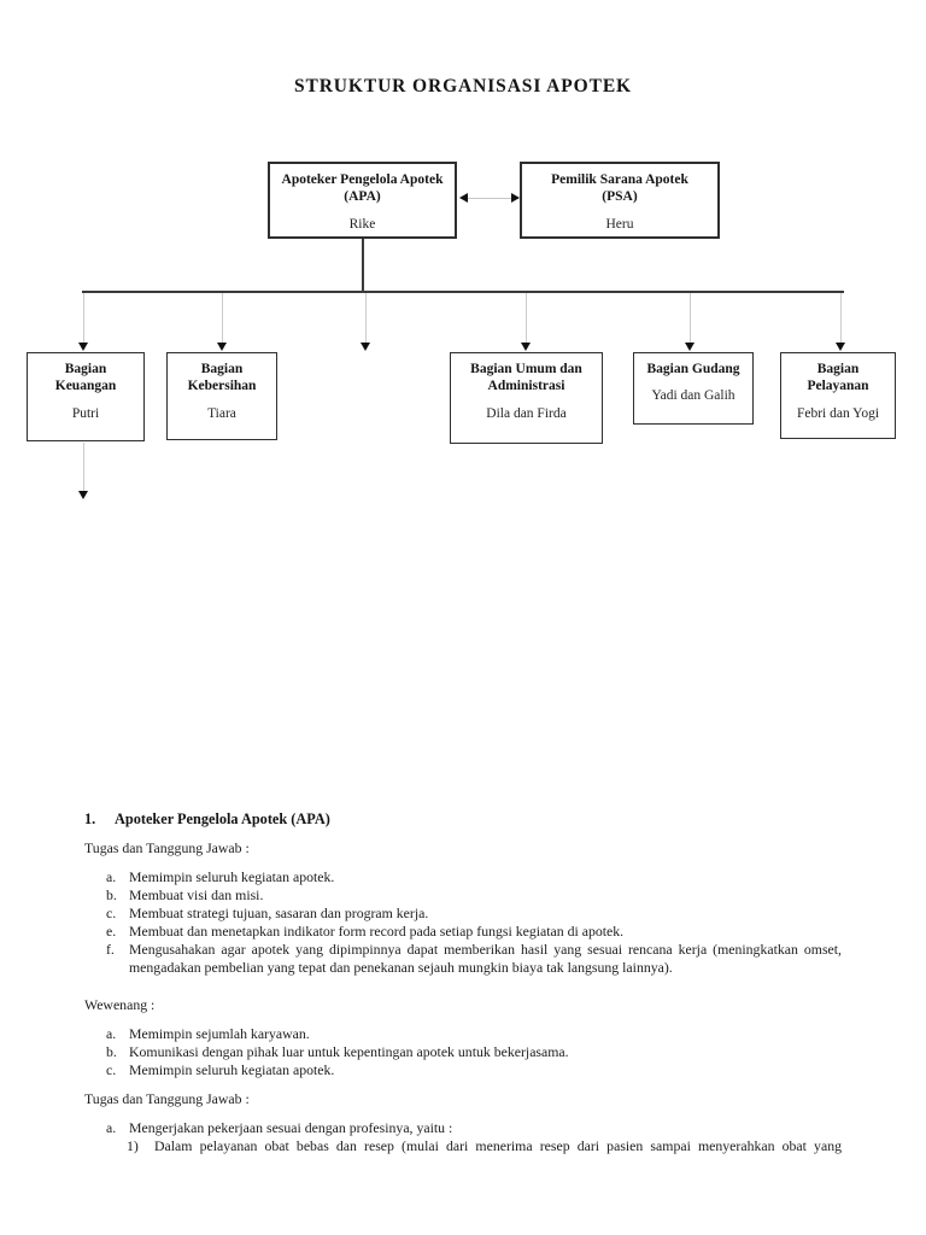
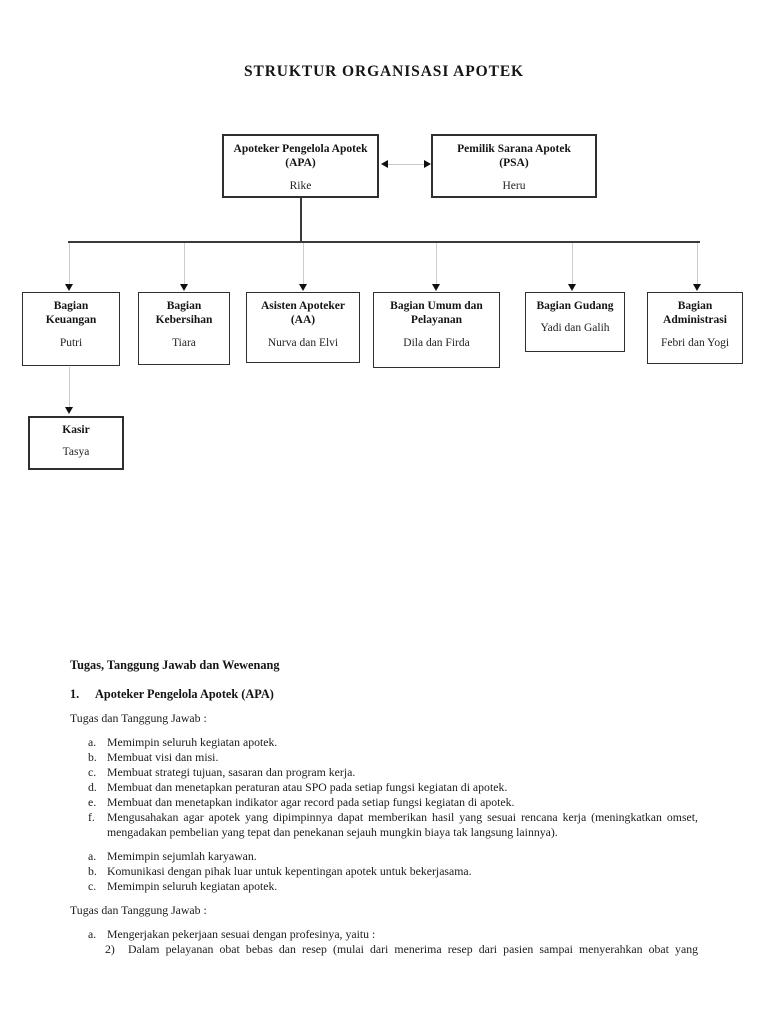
  STRUKTUR ORGANISASI APOTEK
  Apoteker Pengelola Apotek
  (APA)
  Rike
  Pemilik Sarana Apotek
  (PSA)
  Heru
  Bagian
  Keuangan
  Putri
  Bagian
  Kebersihan
  Tiara
+ Asisten Apoteker
+ (AA)
+ Nurva dan Elvi
  Bagian Umum dan
- Administrasi
+ Pelayanan
  Dila dan Firda
  Bagian Gudang
  Yadi dan Galih
  Bagian
- Pelayanan
+ Administrasi
  Febri dan Yogi
+ Kasir
+ Tasya
+ Tugas, Tanggung Jawab dan Wewenang
  1.
  Apoteker Pengelola Apotek (APA)
  Tugas dan Tanggung Jawab :
  a.
  Memimpin seluruh kegiatan apotek.
  b.
  Membuat visi dan misi.
  c.
  Membuat strategi tujuan, sasaran dan program kerja.
+ d.
+ Membuat dan menetapkan peraturan atau SPO pada setiap fungsi kegiatan di apotek.
  e.
- Membuat dan menetapkan indikator form record pada setiap fungsi kegiatan di apotek.
+ Membuat dan menetapkan indikator agar record pada setiap fungsi kegiatan di apotek.
  f.
  Mengusahakan agar apotek yang dipimpinnya dapat memberikan hasil yang sesuai rencana kerja (meningkatkan omset, mengadakan pembelian yang tepat dan penekanan sejauh mungkin biaya tak langsung lainnya).
- Wewenang :
  a.
  Memimpin sejumlah karyawan.
  b.
  Komunikasi dengan pihak luar untuk kepentingan apotek untuk bekerjasama.
  c.
  Memimpin seluruh kegiatan apotek.
  Tugas dan Tanggung Jawab :
  a.
  Mengerjakan pekerjaan sesuai dengan profesinya, yaitu :
- 1)
+ 2)
  Dalam pelayanan obat bebas dan resep (mulai dari menerima resep dari pasien sampai menyerahkan obat yang
